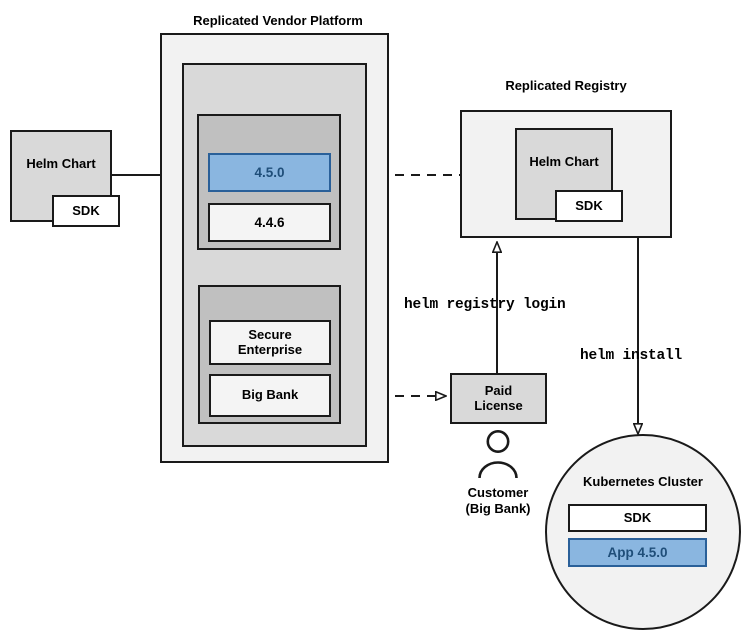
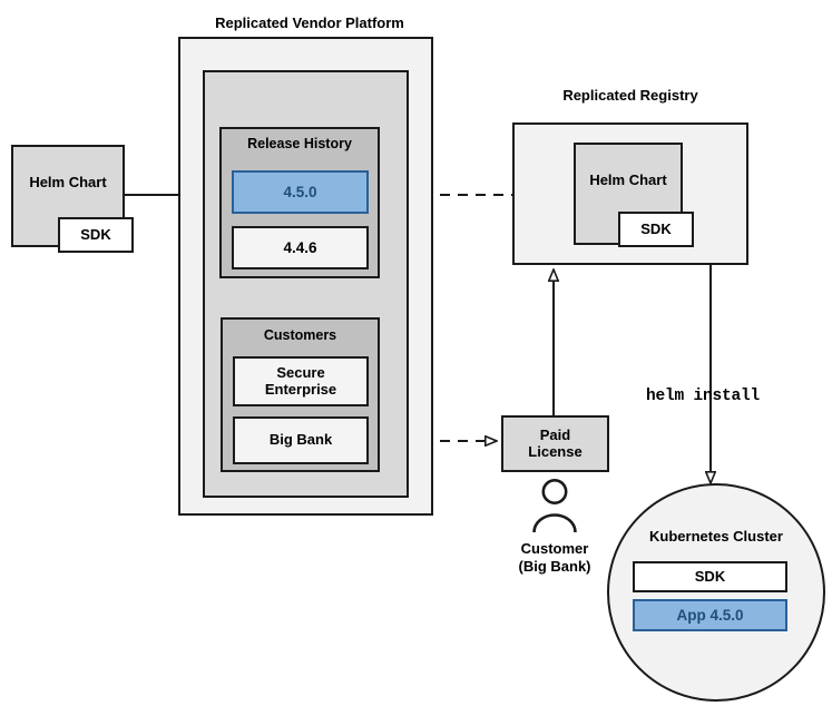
  Replicated Vendor Platform
+ Release History
  4.5.0
  4.4.6
+ Customers
  Secure
  Enterprise
  Big Bank
  Helm Chart
  SDK
  Replicated Registry
  Helm Chart
  SDK
- helm registry login
  helm install
  Paid
  License
  Customer
  (Big Bank)
  Kubernetes Cluster
  SDK
  App 4.5.0
